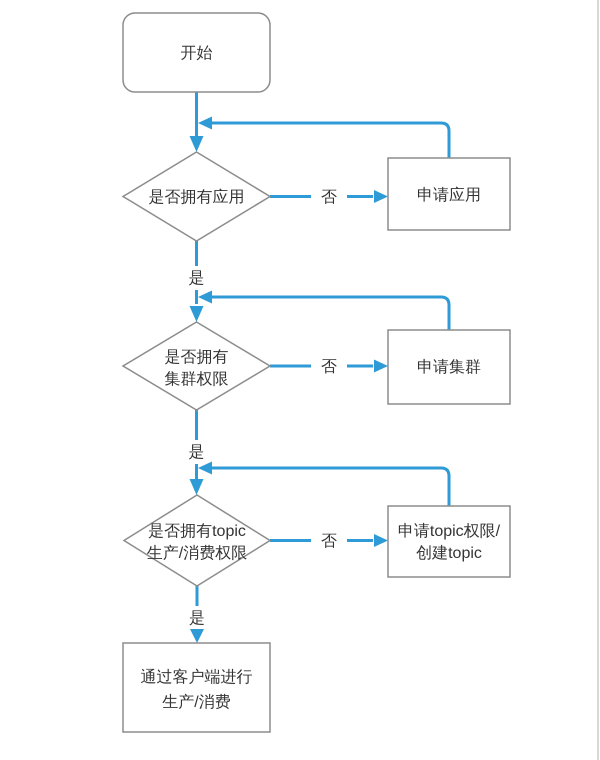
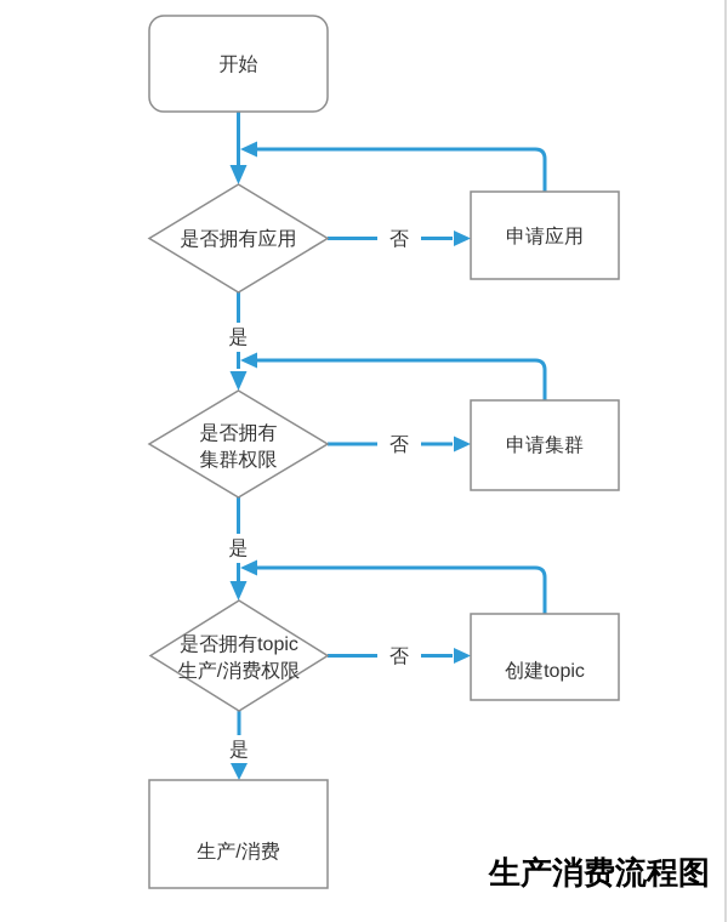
  否
  是
  否
  是
  否
  是
  开始
  是否拥有应用
  申请应用
  是否拥有
  集群权限
  申请集群
  是否拥有topic
  生产/消费权限
- 申请topic权限/
  创建topic
- 通过客户端进行
  生产/消费
+ 生产消费流程图
